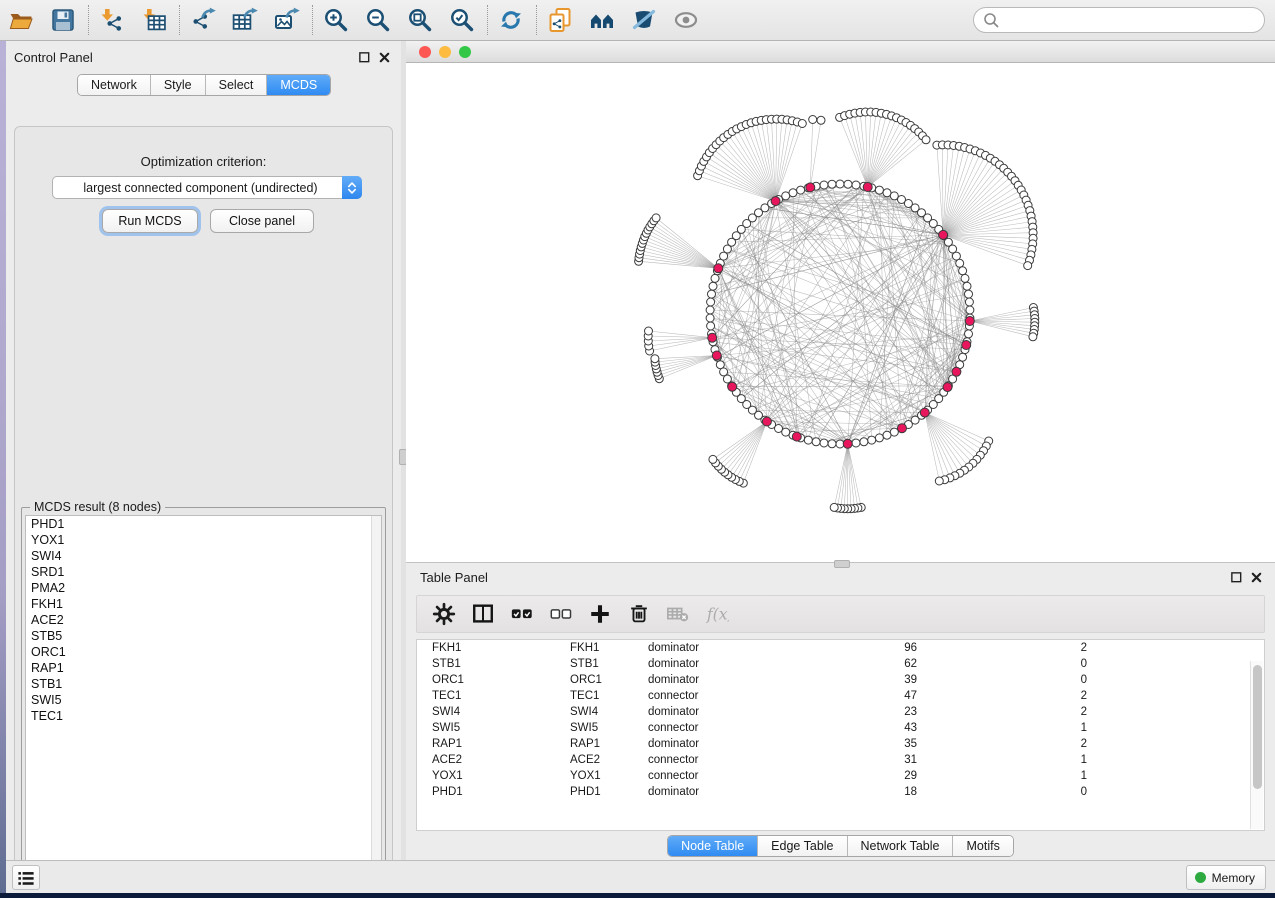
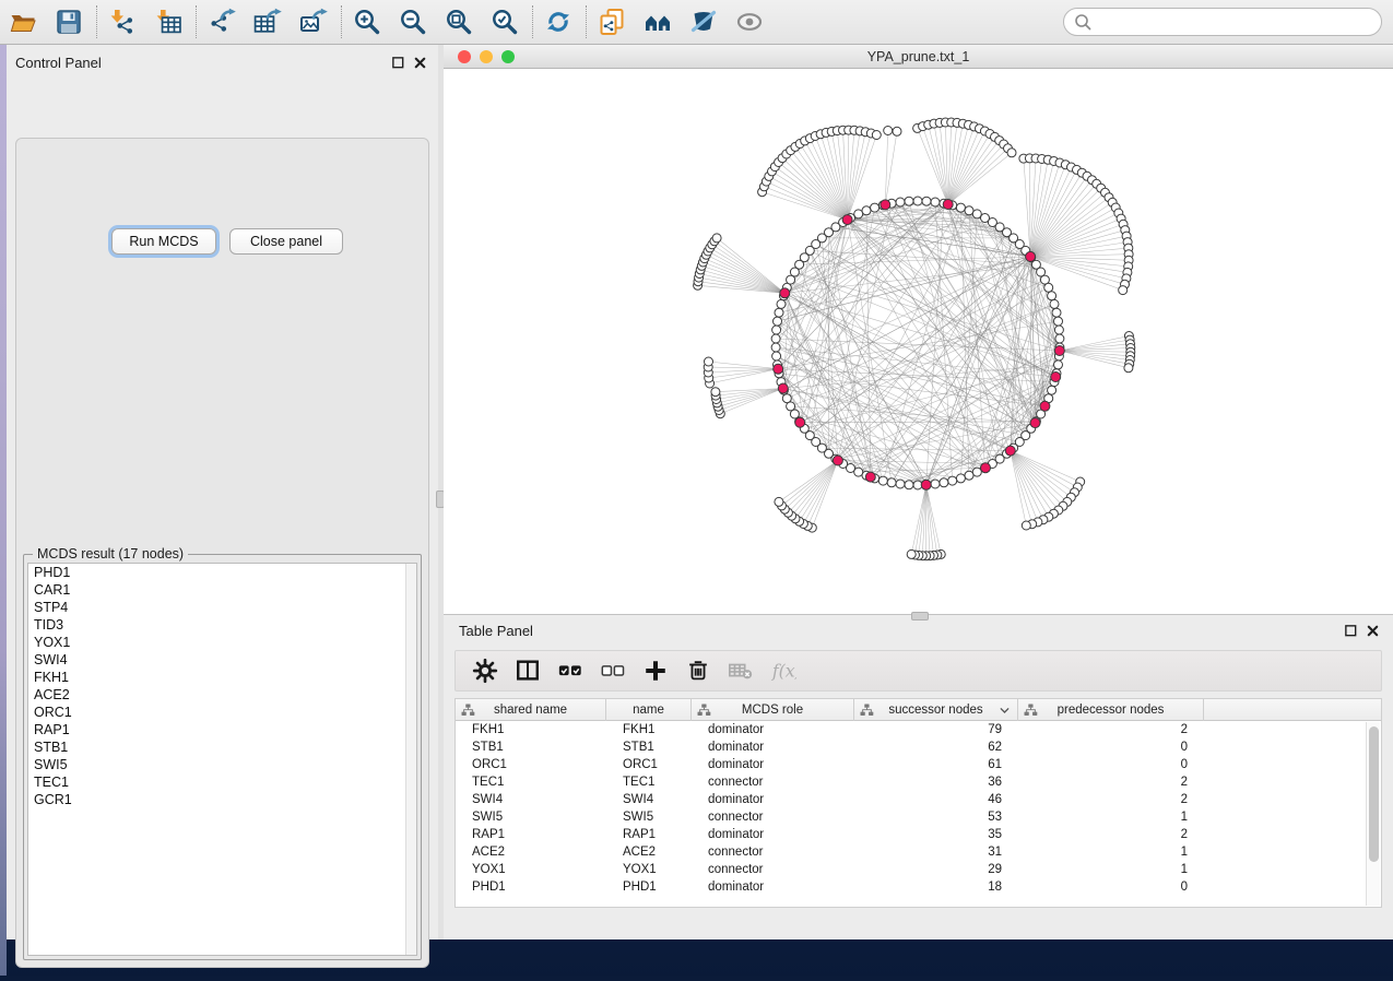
  Control Panel
- Network
- Style
- Select
- MCDS
- Optimization criterion:
- largest connected component (undirected)
  Run MCDS
  Close panel
- MCDS result (8 nodes)
+ MCDS result (17 nodes)
  PHD1
+ CAR1
+ STP4
+ TID3
  YOX1
  SWI4
- SRD1
- PMA2
  FKH1
  ACE2
- STB5
  ORC1
  RAP1
  STB1
  SWI5
  TEC1
+ GCR1
+ YPA_prune.txt_1
  Table Panel
  f(x
+ shared name
+ name
+ MCDS role
+ successor nodes
+ predecessor nodes
  FKH1
  FKH1
  dominator
- 96
+ 79
  2
  STB1
  STB1
  dominator
  62
  0
  ORC1
  ORC1
  dominator
- 39
+ 61
  0
  TEC1
  TEC1
  connector
- 47
+ 36
  2
  SWI4
  SWI4
  dominator
- 23
+ 46
  2
  SWI5
  SWI5
  connector
- 43
+ 53
  1
  RAP1
  RAP1
  dominator
  35
  2
  ACE2
  ACE2
  connector
  31
  1
  YOX1
  YOX1
  connector
  29
  1
  PHD1
  PHD1
  dominator
  18
  0
- Node Table
- Edge Table
- Network Table
- Motifs
- Memory
